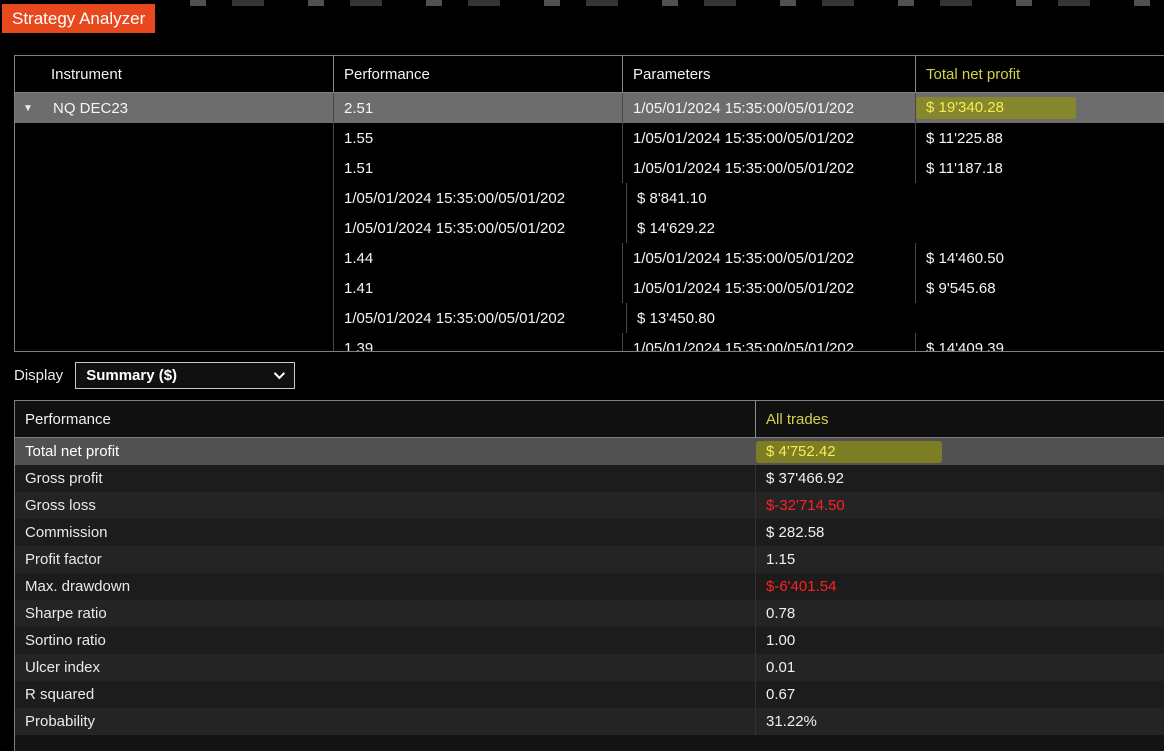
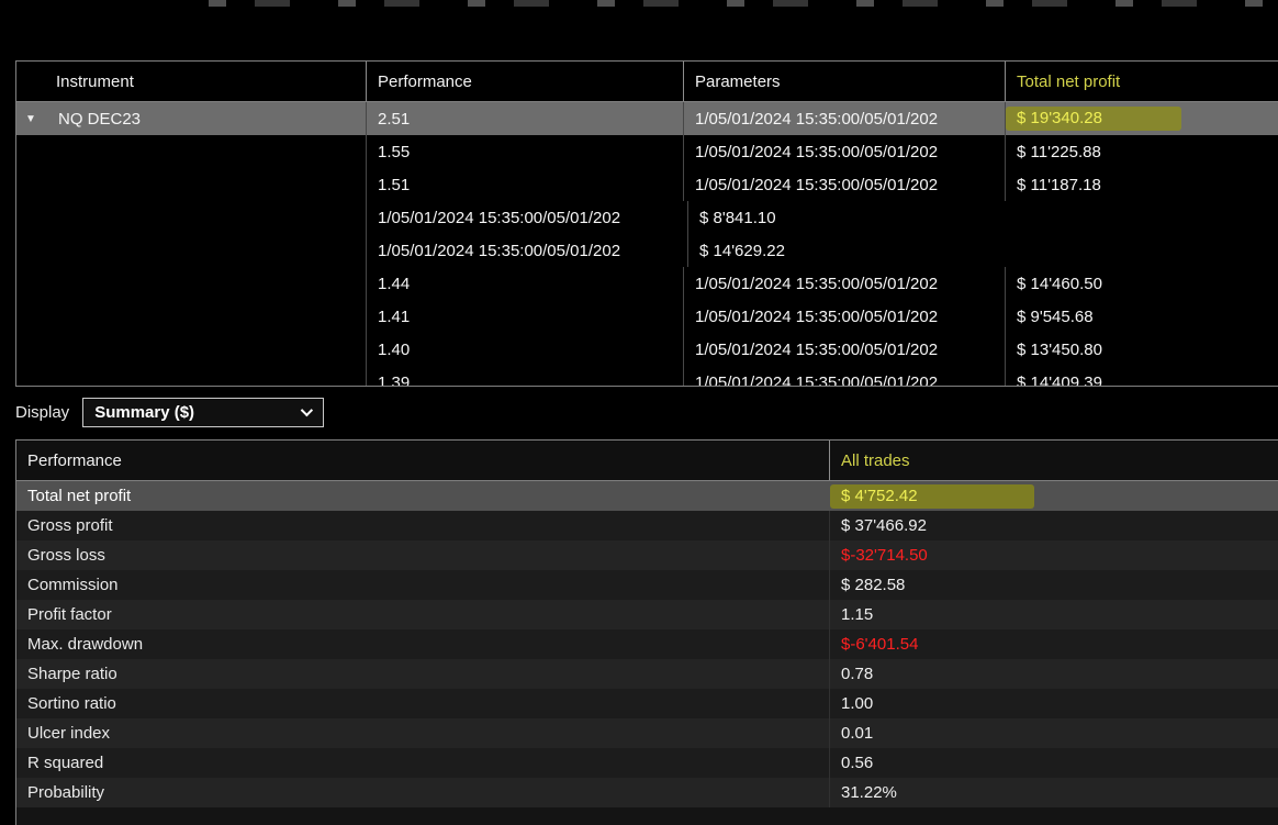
- Strategy Analyzer
  Instrument
  Performance
  Parameters
  Total net profit
  ▼
  NQ DEC23
  2.51
  1/05/01/2024 15:35:00/05/01/202
  $ 19'340.28
  1.55
  1/05/01/2024 15:35:00/05/01/202
  $ 11'225.88
  1.51
  1/05/01/2024 15:35:00/05/01/202
  $ 11'187.18
  1/05/01/2024 15:35:00/05/01/202
  $ 8'841.10
  1/05/01/2024 15:35:00/05/01/202
  $ 14'629.22
  1.44
  1/05/01/2024 15:35:00/05/01/202
  $ 14'460.50
  1.41
  1/05/01/2024 15:35:00/05/01/202
  $ 9'545.68
+ 1.40
  1/05/01/2024 15:35:00/05/01/202
  $ 13'450.80
  1.39
  1/05/01/2024 15:35:00/05/01/202
  $ 14'409.39
  Display
  Summary ($)
  Performance
  All trades
  Total net profit
  $ 4'752.42
  Gross profit
  $ 37'466.92
  Gross loss
  $-32'714.50
  Commission
  $ 282.58
  Profit factor
  1.15
  Max. drawdown
  $-6'401.54
  Sharpe ratio
  0.78
  Sortino ratio
  1.00
  Ulcer index
  0.01
  R squared
- 0.67
+ 0.56
  Probability
  31.22%
